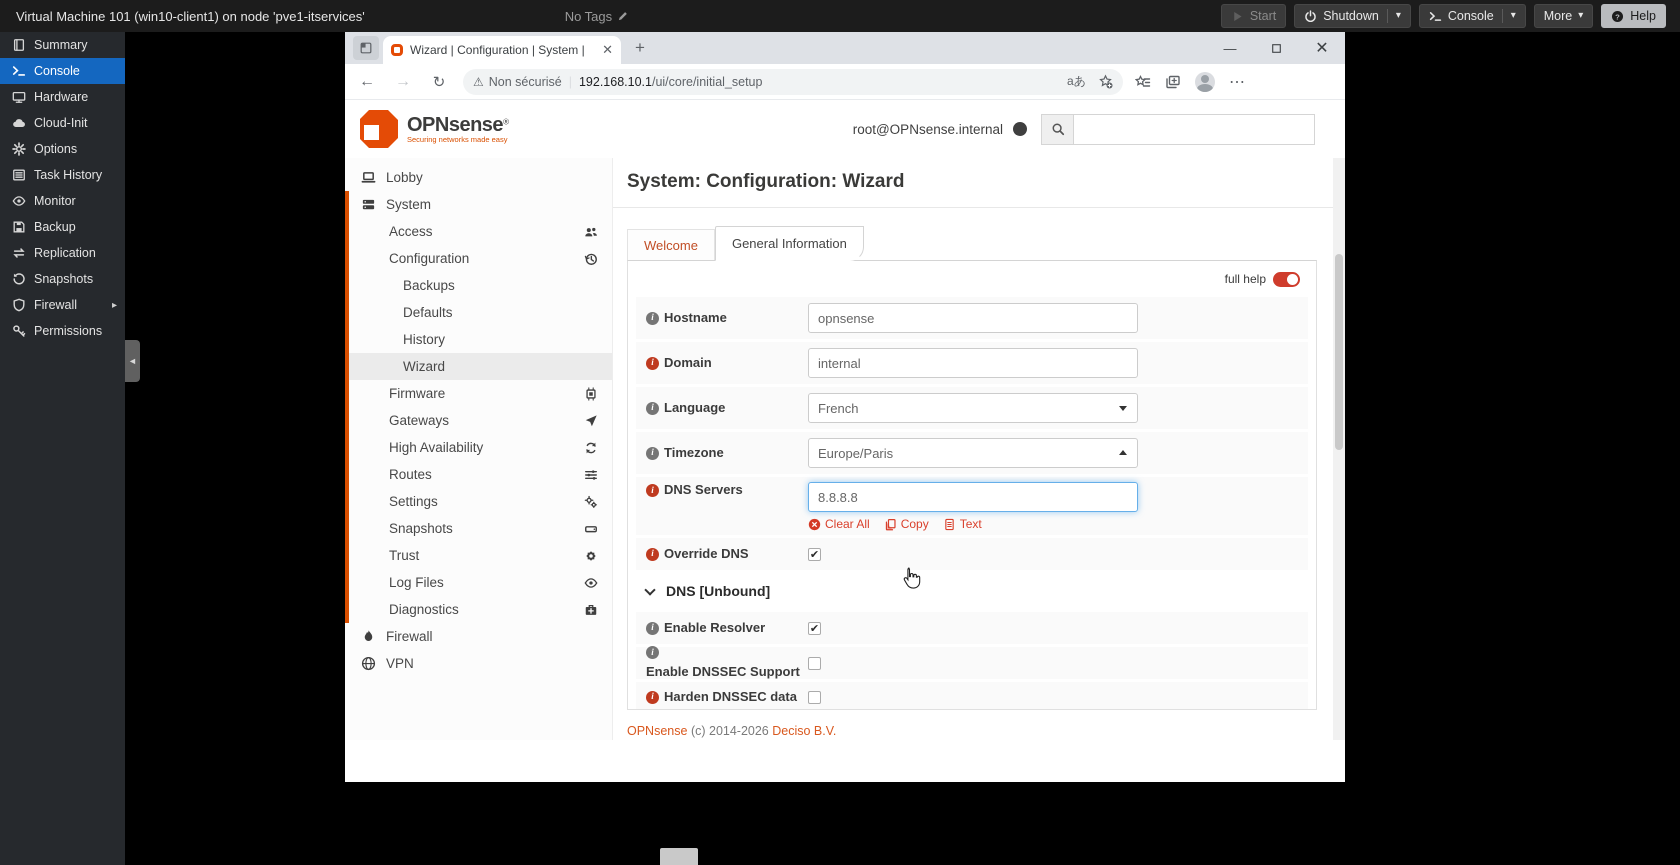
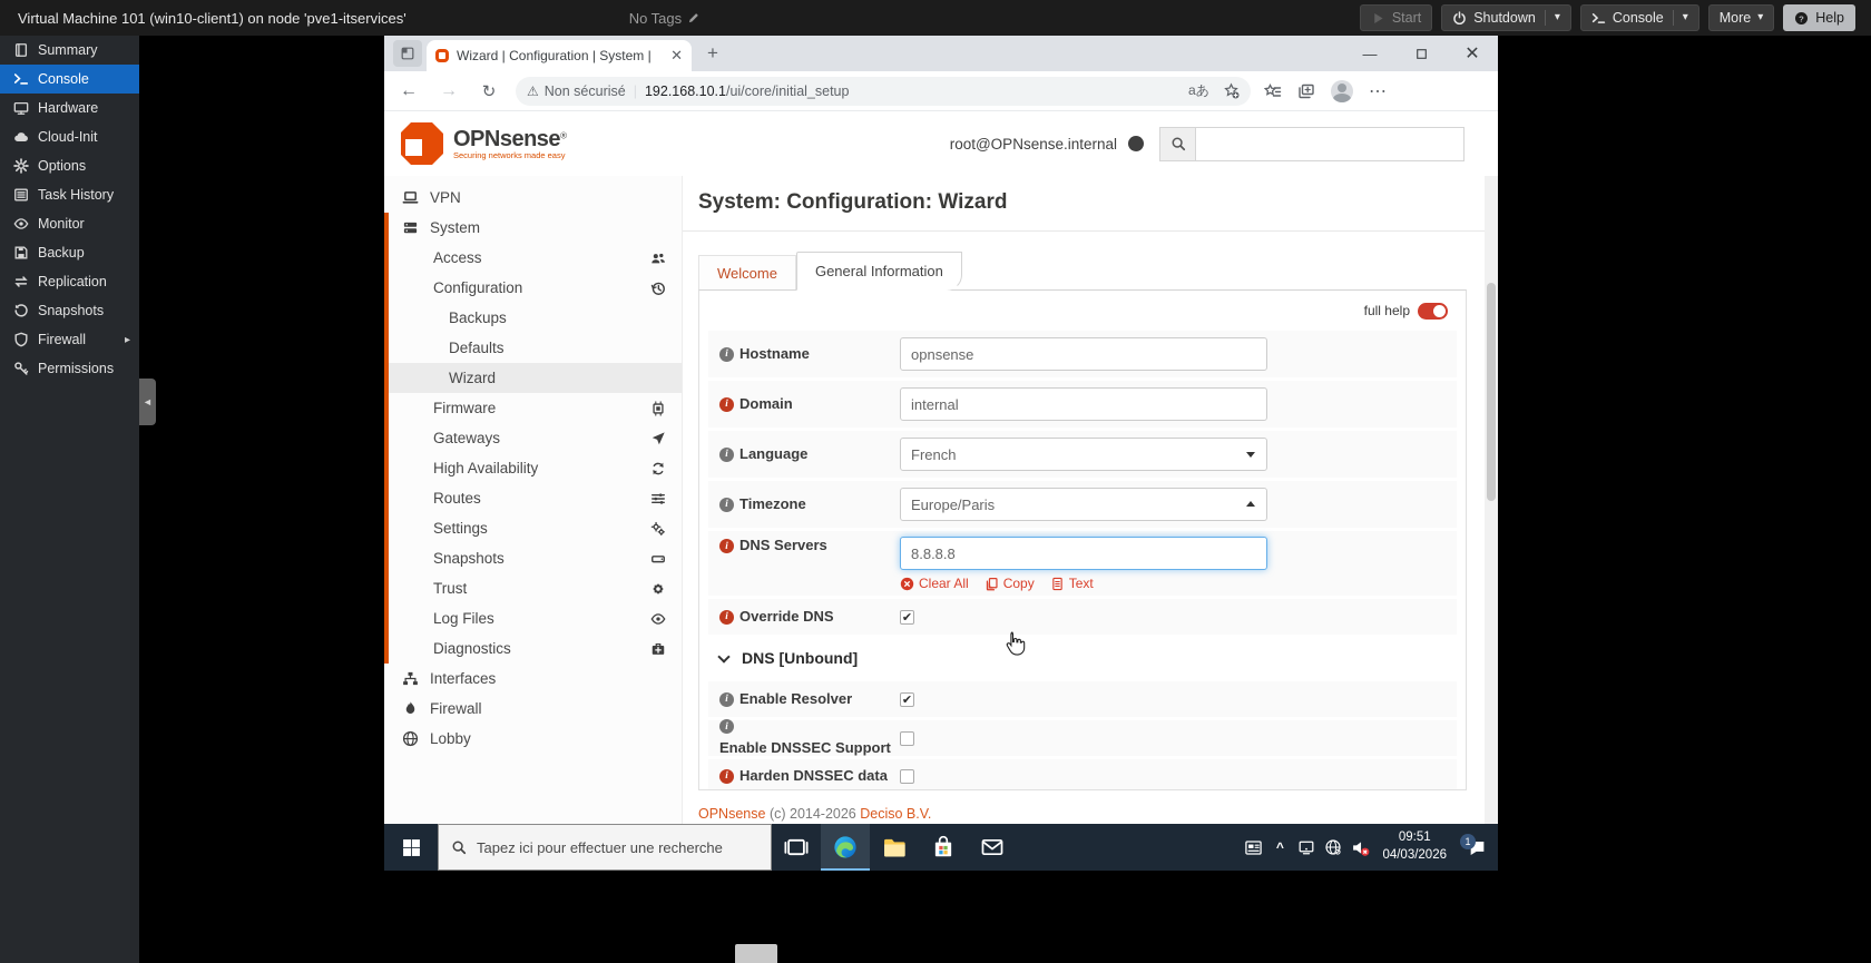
  Virtual Machine 101 (win10-client1) on node 'pve1-itservices'
  No Tags
  Start
  Shutdown
  ▾
  Console
  ▾
  More
  ▾
  ?
  Help
  Summary
  Console
  Hardware
  Cloud-Init
  Options
  Task History
  Monitor
  Backup
  Replication
  Snapshots
  Firewall
  ▸
  Permissions
  ◄
  Wizard | Configuration | System |
  ✕
  +
  —
  ✕
  ←
  →
  ↻
  ⚠
  Non sécurisé
  192.168.10.1
  /ui/core/initial_setup
  aあ
  ⋯
  OPNsense®
  Securing networks made easy
  root@OPNsense.internal
- Lobby
+ VPN
  System
  Access
  Configuration
  Backups
  Defaults
- History
  Wizard
  Firmware
  Gateways
  High Availability
  Routes
  Settings
  Snapshots
  Trust
  Log Files
  Diagnostics
+ Interfaces
  Firewall
- VPN
+ Lobby
  System: Configuration: Wizard
  Welcome
  General Information
  full help
  i
  Hostname
  opnsense
  i
  Domain
  internal
  i
  Language
  French
  i
  Timezone
  Europe/Paris
  i
  DNS Servers
  8.8.8.8
  Clear All
  Copy
  Text
  i
  Override DNS
  ✔
  DNS [Unbound]
  i
  Enable Resolver
  ✔
  i
  Enable DNSSEC Support
  i
  Harden DNSSEC data
  OPNsense (c) 2014-2026 Deciso B.V.
+ Tapez ici pour effectuer une recherche
+ ^
+ 09:51
+ 04/03/2026
+ 1
